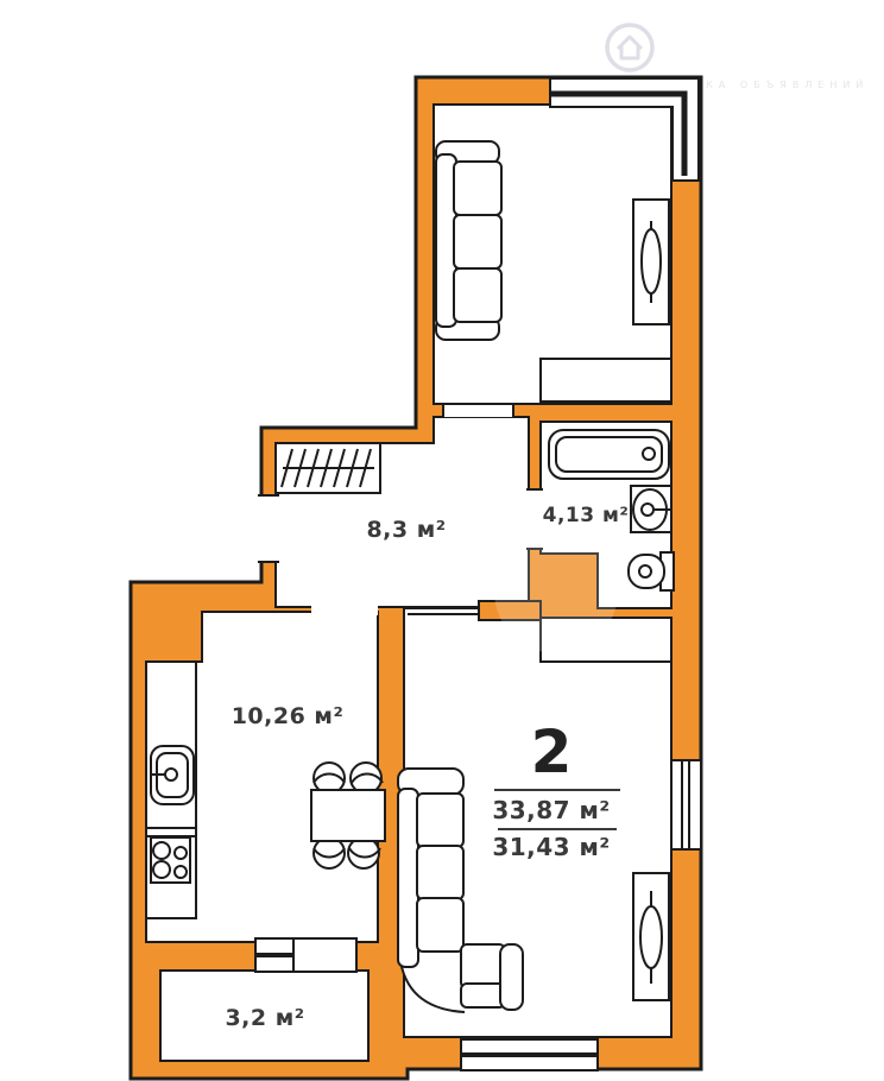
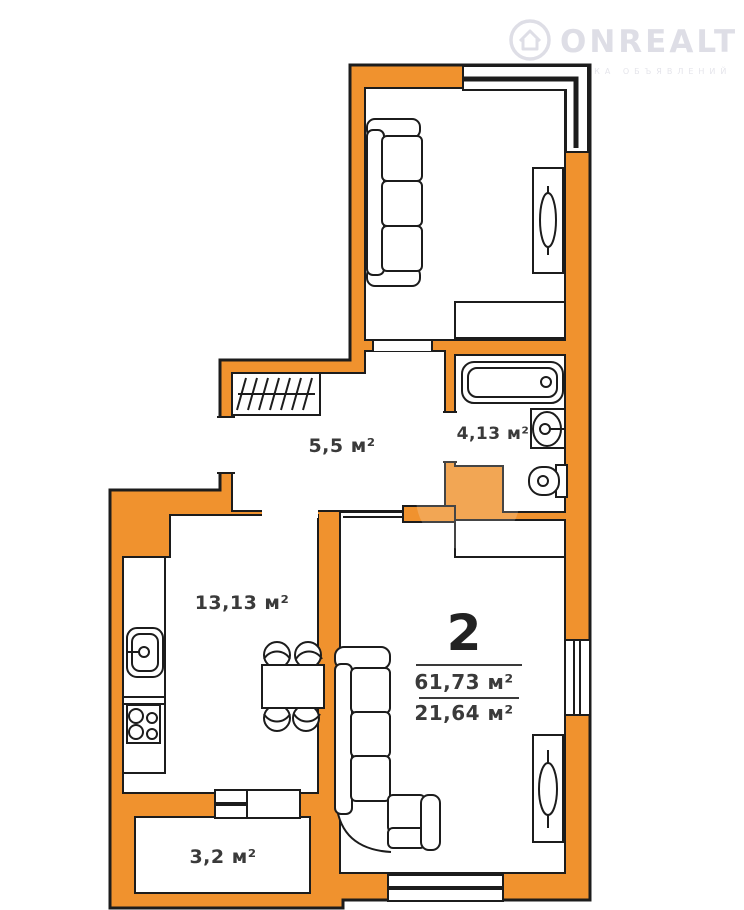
+ ONREALT
  КА ОБЪЯВЛЕНИЙ
- 8,3 м²
+ 5,5 м²
  4,13 м²
- 10,26 м²
+ 13,13 м²
  3,2 м²
  2
- 33,87 м²
+ 61,73 м²
- 31,43 м²
+ 21,64 м²
